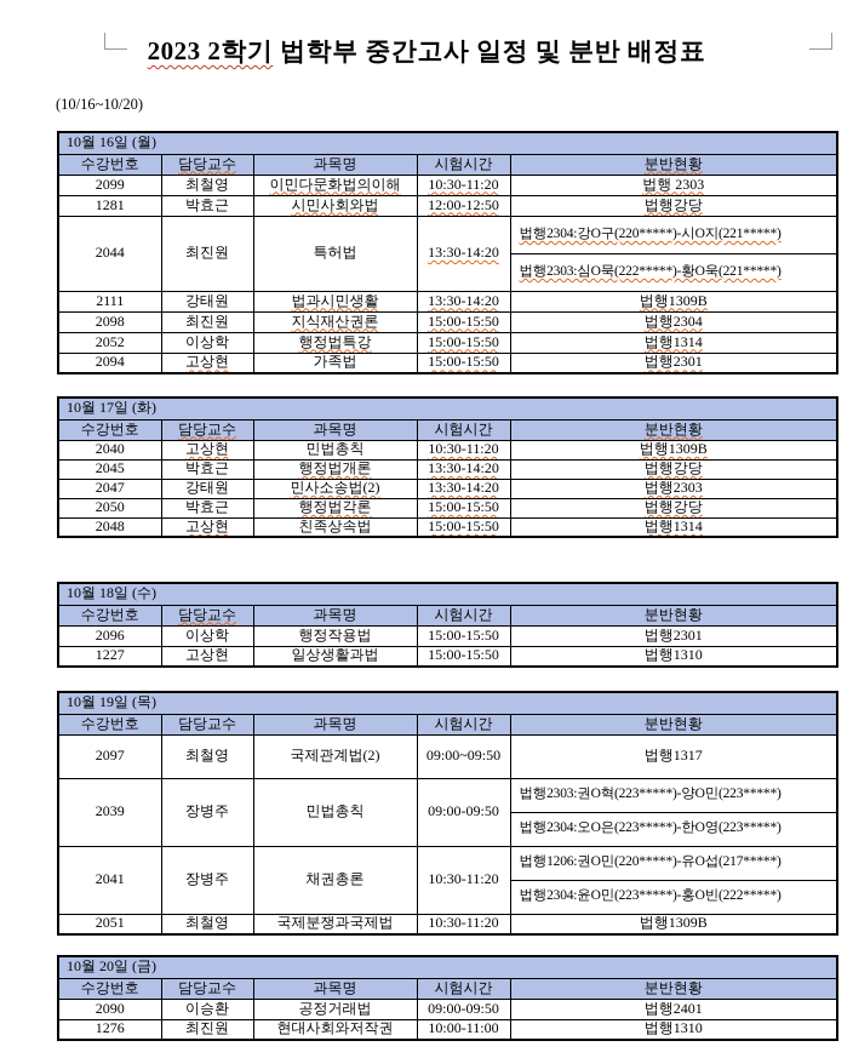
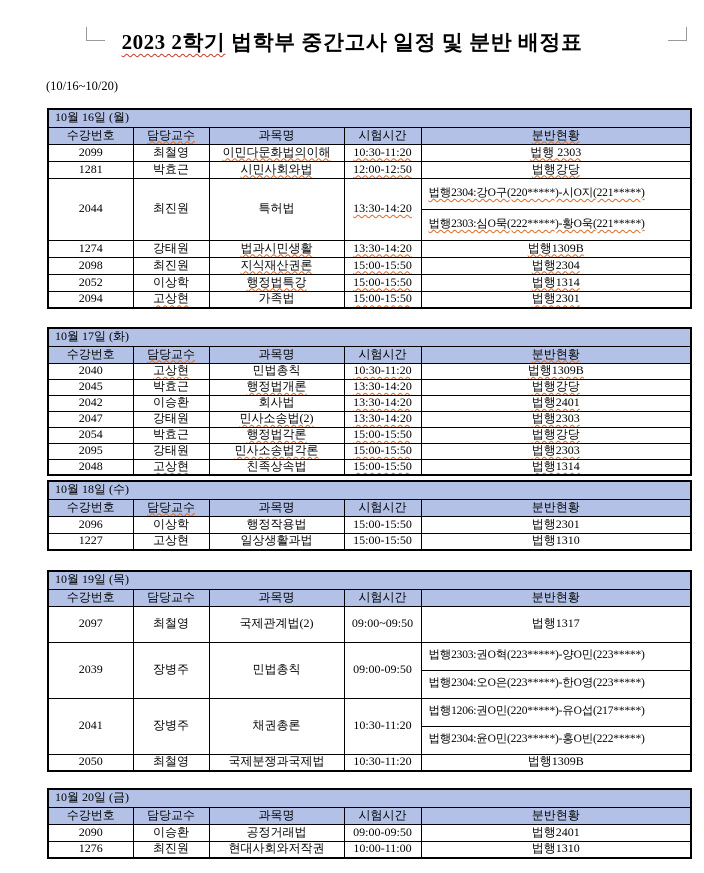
  2023 2학기 법학부 중간고사 일정 및 분반 배정표
  (10/16~10/20)
  10월 16일 (월)
  수강번호	담당교수	과목명	시험시간	분반현황
  2099	최철영	이민다문화법의이해	10:30-11:20	법행 2303
  1281	박효근	시민사회와법	12:00-12:50	법행강당
  2044	최진원	특허법	13:30-14:20	법행2304:강O구(220*****)-시O지(221*****)
  법행2303:심O묵(222*****)-황O욱(221*****)
- 2111	강태원	법과시민생활	13:30-14:20	법행1309B
+ 1274	강태원	법과시민생활	13:30-14:20	법행1309B
  2098	최진원	지식재산권론	15:00-15:50	법행2304
  2052	이상학	행정법특강	15:00-15:50	법행1314
  2094	고상현	가족법	15:00-15:50	법행2301
  10월 17일 (화)
  수강번호	담당교수	과목명	시험시간	분반현황
  2040	고상현	민법총칙	10:30-11:20	법행1309B
  2045	박효근	행정법개론	13:30-14:20	법행강당
+ 2042	이승환	회사법	13:30-14:20	법행2401
  2047	강태원	민사소송법(2)	13:30-14:20	법행2303
- 2050	박효근	행정법각론	15:00-15:50	법행강당
+ 2054	박효근	행정법각론	15:00-15:50	법행강당
+ 2095	강태원	민사소송법각론	15:00-15:50	법행2303
  2048	고상현	친족상속법	15:00-15:50	법행1314
  10월 18일 (수)
  수강번호	담당교수	과목명	시험시간	분반현황
  2096	이상학	행정작용법	15:00-15:50	법행2301
  1227	고상현	일상생활과법	15:00-15:50	법행1310
  10월 19일 (목)
  수강번호	담당교수	과목명	시험시간	분반현황
  2097	최철영	국제관계법(2)	09:00~09:50	법행1317
  2039	장병주	민법총칙	09:00-09:50	법행2303:권O혁(223*****)-양O민(223*****)
  법행2304:오O은(223*****)-한O영(223*****)
  2041	장병주	채권총론	10:30-11:20	법행1206:권O민(220*****)-유O섭(217*****)
  법행2304:윤O민(223*****)-홍O빈(222*****)
- 2051	최철영	국제분쟁과국제법	10:30-11:20	법행1309B
+ 2050	최철영	국제분쟁과국제법	10:30-11:20	법행1309B
  10월 20일 (금)
  수강번호	담당교수	과목명	시험시간	분반현황
  2090	이승환	공정거래법	09:00-09:50	법행2401
  1276	최진원	현대사회와저작권	10:00-11:00	법행1310
